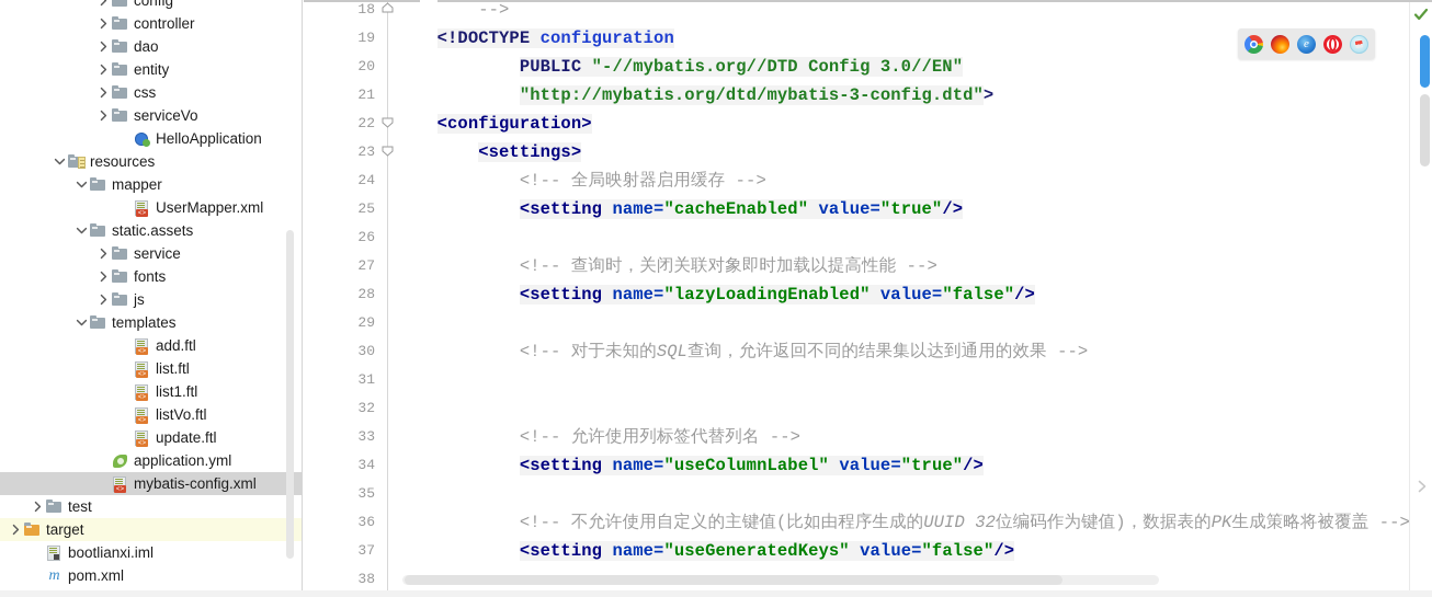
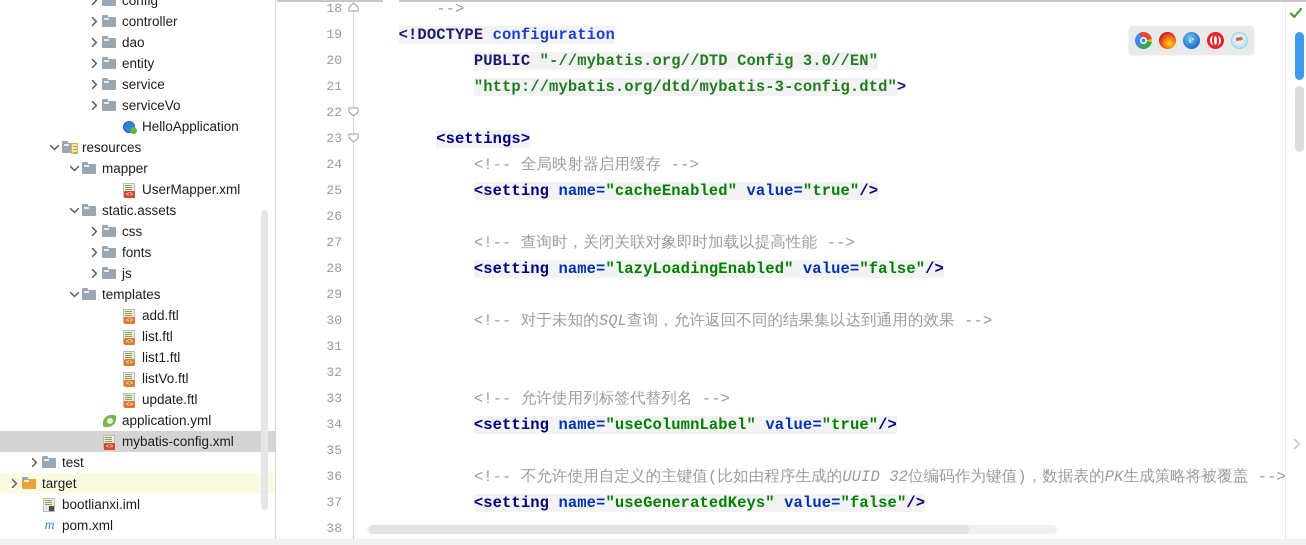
  config
  controller
  dao
  entity
- css
+ service
  serviceVo
  HelloApplication
  resources
  mapper
  UserMapper.xml
  static.assets
- service
+ css
  fonts
  js
  templates
  add.ftl
  list.ftl
  list1.ftl
  listVo.ftl
  update.ftl
  application.yml
  mybatis-config.xml
  test
  target
  bootlianxi.iml
  m
  pom.xml
  18
  19
  20
  21
  22
  23
  24
  25
  26
  27
  28
  29
  30
  31
  32
  33
  34
  35
  36
  37
  38
  -->
  <!DOCTYPE configuration
  PUBLIC "-//mybatis.org//DTD Config 3.0//EN"
  "http://mybatis.org/dtd/mybatis-3-config.dtd">
- <configuration>
  <settings>
  <!-- 全局映射器启用缓存 -->
  <setting name="cacheEnabled" value="true"/>
  <!-- 查询时，关闭关联对象即时加载以提高性能 -->
  <setting name="lazyLoadingEnabled" value="false"/>
  <!-- 对于未知的SQL查询，允许返回不同的结果集以达到通用的效果 -->
  <!-- 允许使用列标签代替列名 -->
  <setting name="useColumnLabel" value="true"/>
  <!-- 不允许使用自定义的主键值(比如由程序生成的UUID 32位编码作为键值)，数据表的PK生成策略将被覆盖 -->
  <setting name="useGeneratedKeys" value="false"/>
